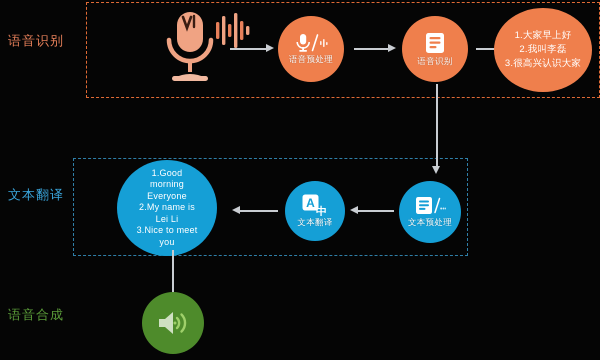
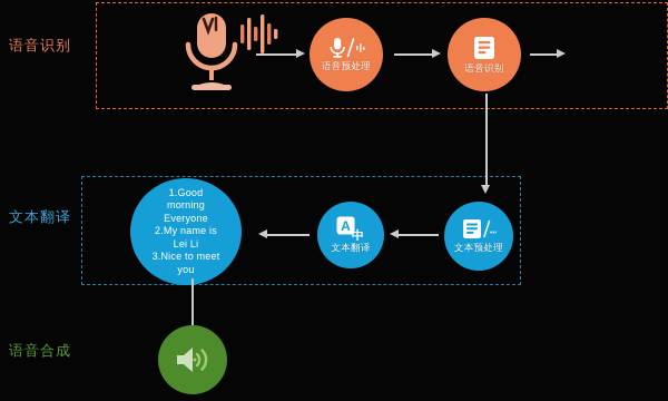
  语音识别
  文本翻译
  语音合成
  语音预处理
  语音识别
- 1.大家早上好
- 2.我叫李磊
- 3.很高兴认识大家
  文本预处理
  A
  中
  文本翻译
  1.Good
  morning
  Everyone
  2.My name is
  Lei Li
  3.Nice to meet
  you
